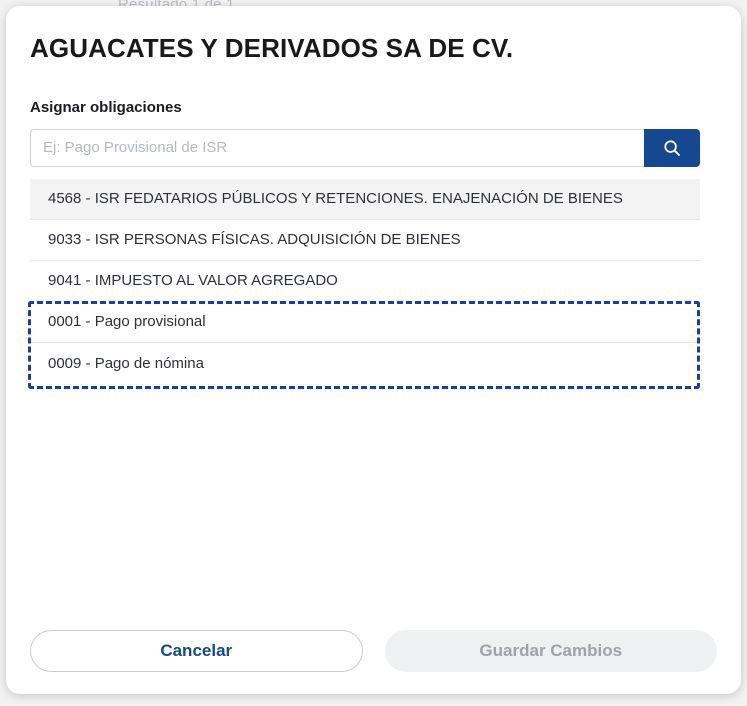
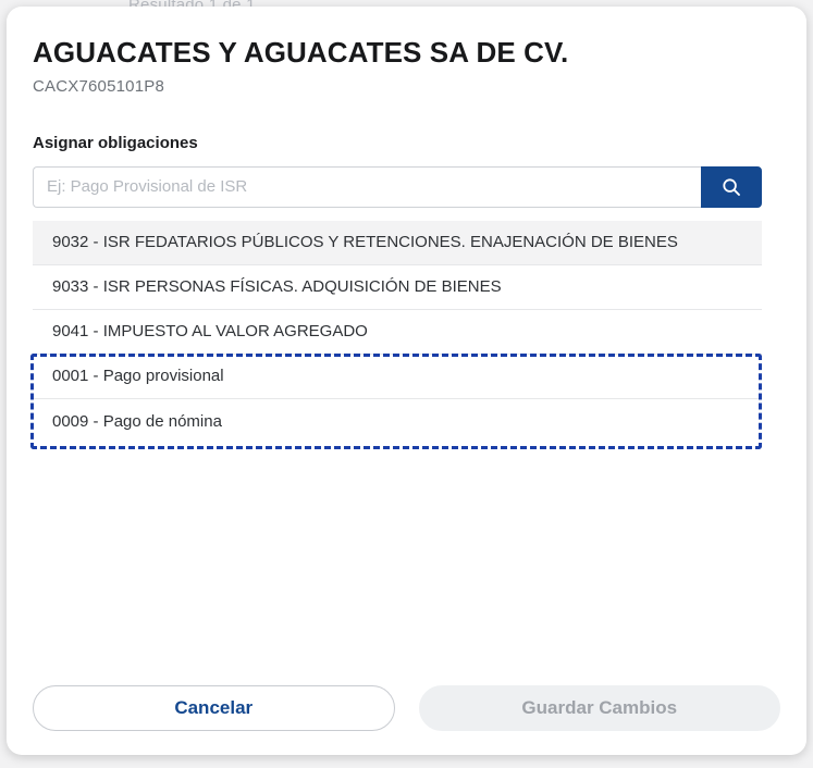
  Resultado 1 de 1
- AGUACATES Y DERIVADOS SA DE CV.
+ AGUACATES Y AGUACATES SA DE CV.
+ CACX7605101P8
  Asignar obligaciones
  Ej: Pago Provisional de ISR
- 4568 - ISR FEDATARIOS PÚBLICOS Y RETENCIONES. ENAJENACIÓN DE BIENES
+ 9032 - ISR FEDATARIOS PÚBLICOS Y RETENCIONES. ENAJENACIÓN DE BIENES
  9033 - ISR PERSONAS FÍSICAS. ADQUISICIÓN DE BIENES
  9041 - IMPUESTO AL VALOR AGREGADO
  0001 - Pago provisional
  0009 - Pago de nómina
  Cancelar
  Guardar Cambios
